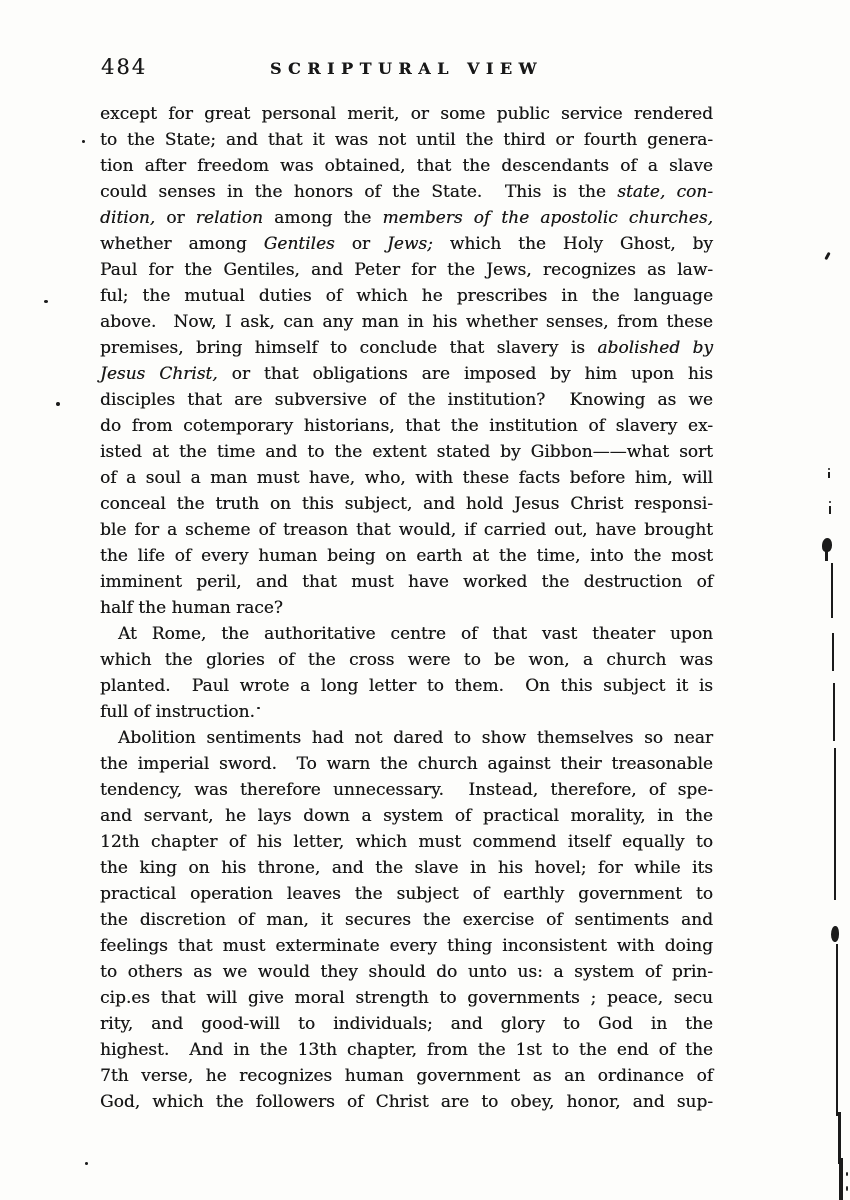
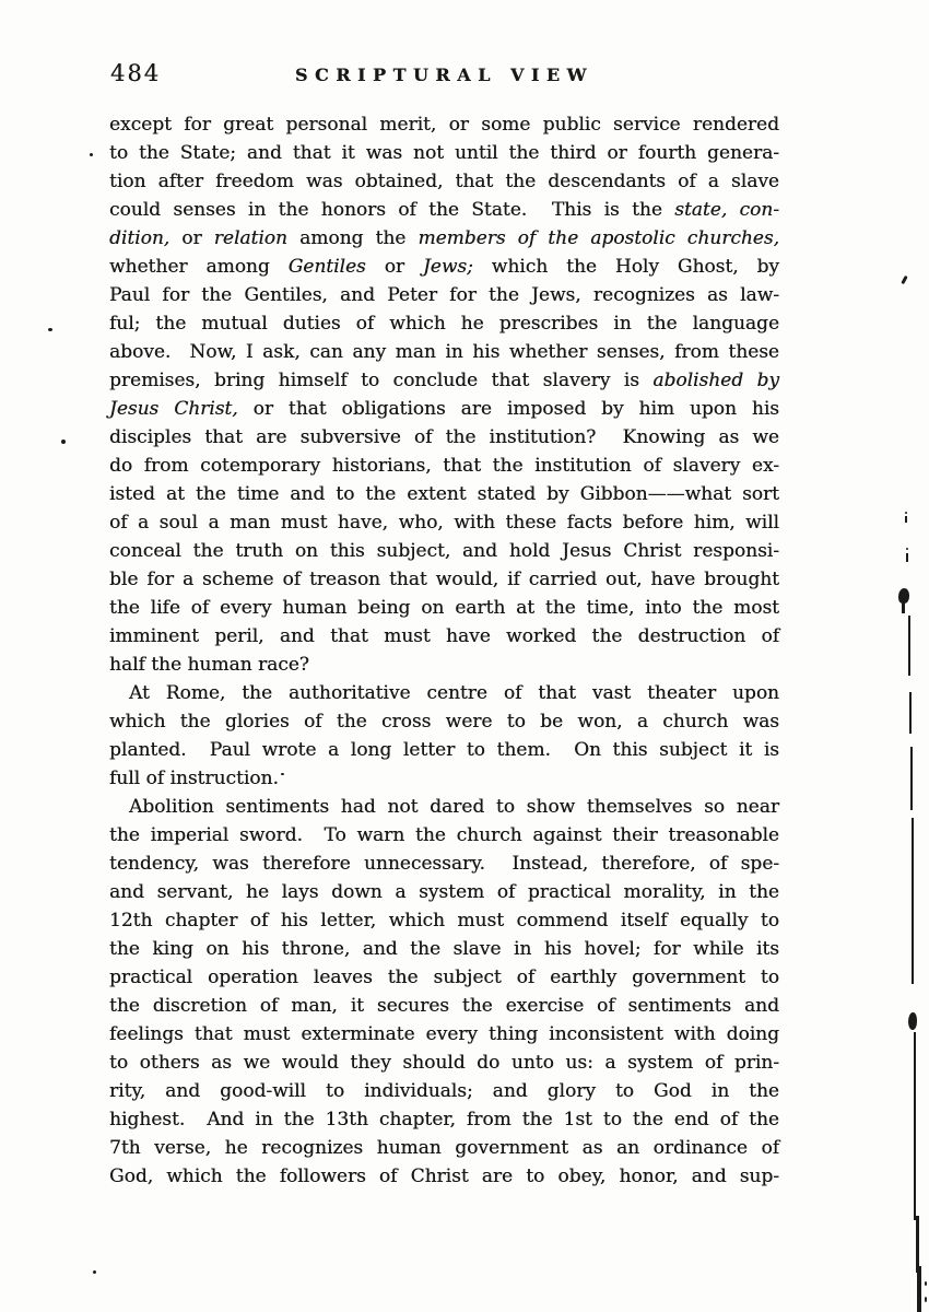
  484
  SCRIPTURAL VIEW
  except for great personal merit, or some public service rendered
  to the State; and that it was not until the third or fourth genera-
  tion after freedom was obtained, that the descendants of a slave
  could senses in the honors of the State. This is the state, con-
  dition, or relation among the members of the apostolic churches,
  whether among Gentiles or Jews; which the Holy Ghost, by
  Paul for the Gentiles, and Peter for the Jews, recognizes as law-
  ful; the mutual duties of which he prescribes in the language
  above. Now, I ask, can any man in his whether senses, from these
  premises, bring himself to conclude that slavery is abolished by
  Jesus Christ, or that obligations are imposed by him upon his
  disciples that are subversive of the institution? Knowing as we
  do from cotemporary historians, that the institution of slavery ex-
  isted at the time and to the extent stated by Gibbon——what sort
  of a soul a man must have, who, with these facts before him, will
  conceal the truth on this subject, and hold Jesus Christ responsi-
  ble for a scheme of treason that would, if carried out, have brought
  the life of every human being on earth at the time, into the most
  imminent peril, and that must have worked the destruction of
  half the human race?
  At Rome, the authoritative centre of that vast theater upon
  which the glories of the cross were to be won, a church was
  planted. Paul wrote a long letter to them. On this subject it is
  full of instruction.
  Abolition sentiments had not dared to show themselves so near
  the imperial sword. To warn the church against their treasonable
  tendency, was therefore unnecessary. Instead, therefore, of spe-
  and servant, he lays down a system of practical morality, in the
  12th chapter of his letter, which must commend itself equally to
  the king on his throne, and the slave in his hovel; for while its
  practical operation leaves the subject of earthly government to
  the discretion of man, it secures the exercise of sentiments and
  feelings that must exterminate every thing inconsistent with doing
  to others as we would they should do unto us: a system of prin-
- cip.es that will give moral strength to governments ; peace, secu
  rity, and good-will to individuals; and glory to God in the
  highest. And in the 13th chapter, from the 1st to the end of the
  7th verse, he recognizes human government as an ordinance of
  God, which the followers of Christ are to obey, honor, and sup-
